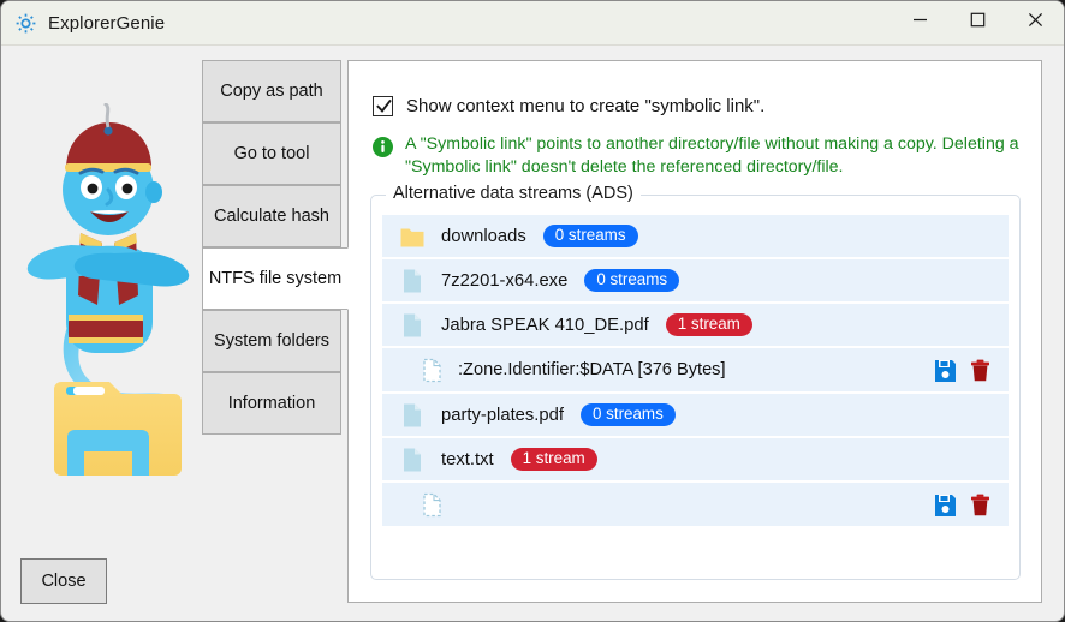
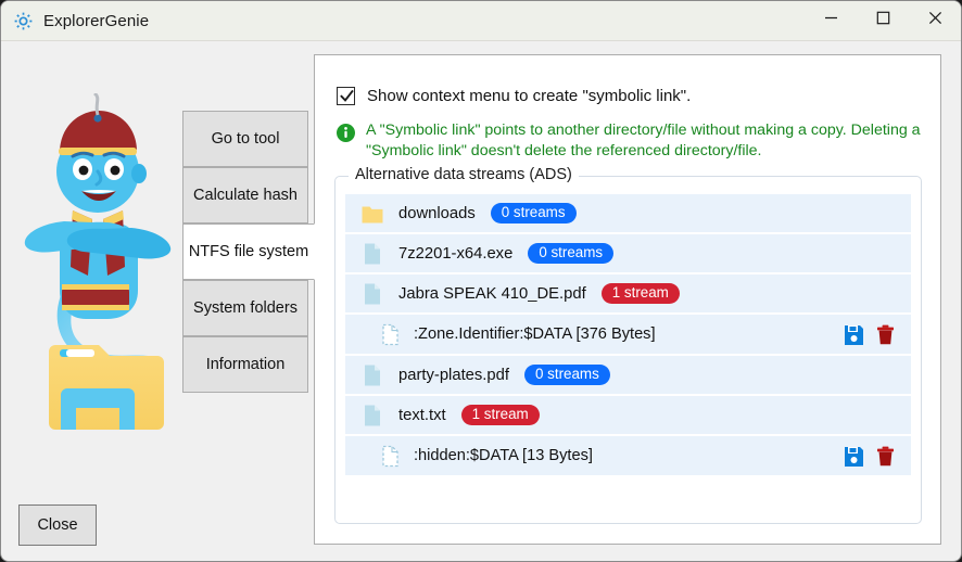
  ExplorerGenie
- Copy as path
  Go to tool
  Calculate hash
  NTFS file system
  System folders
  Information
  Show context menu to create "symbolic link".
  A "Symbolic link" points to another directory/file without making a copy. Deleting a "Symbolic link" doesn't delete the referenced directory/file.
  Alternative data streams (ADS)
  downloads
  0 streams
  7z2201-x64.exe
  0 streams
  Jabra SPEAK 410_DE.pdf
  1 stream
  :Zone.Identifier:$DATA [376 Bytes]
  party-plates.pdf
  0 streams
  text.txt
  1 stream
+ :hidden:$DATA [13 Bytes]
  Close
